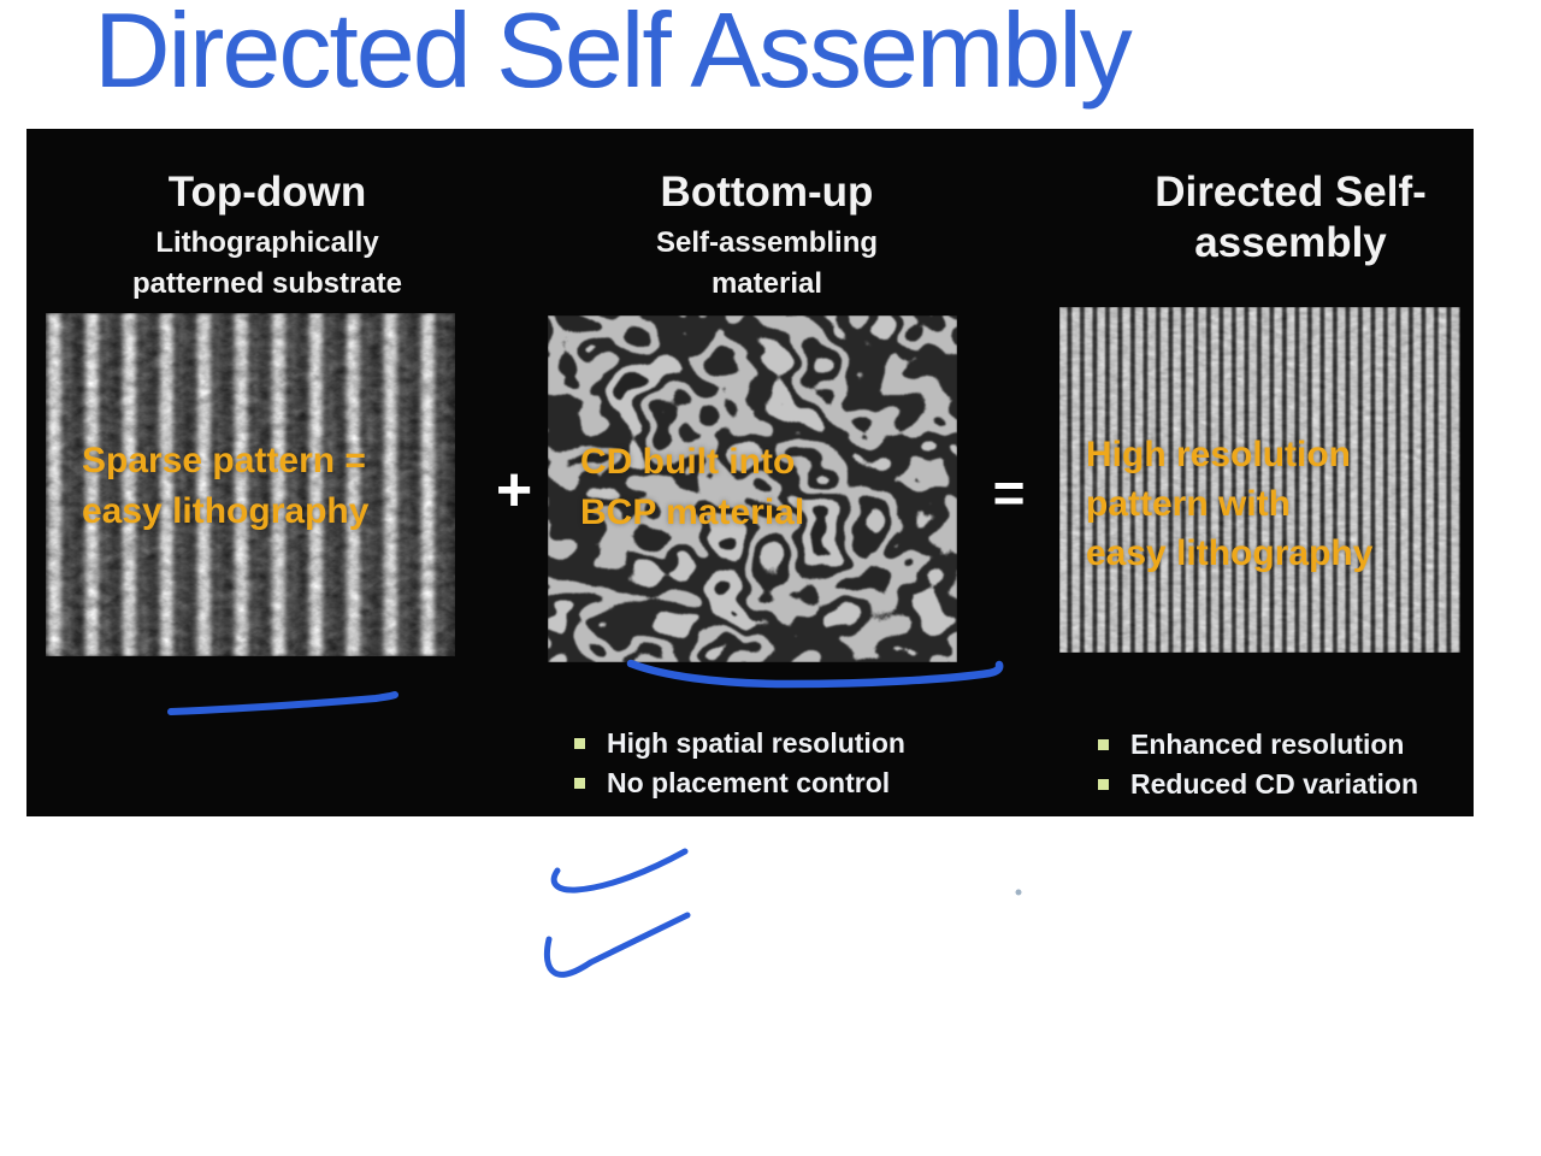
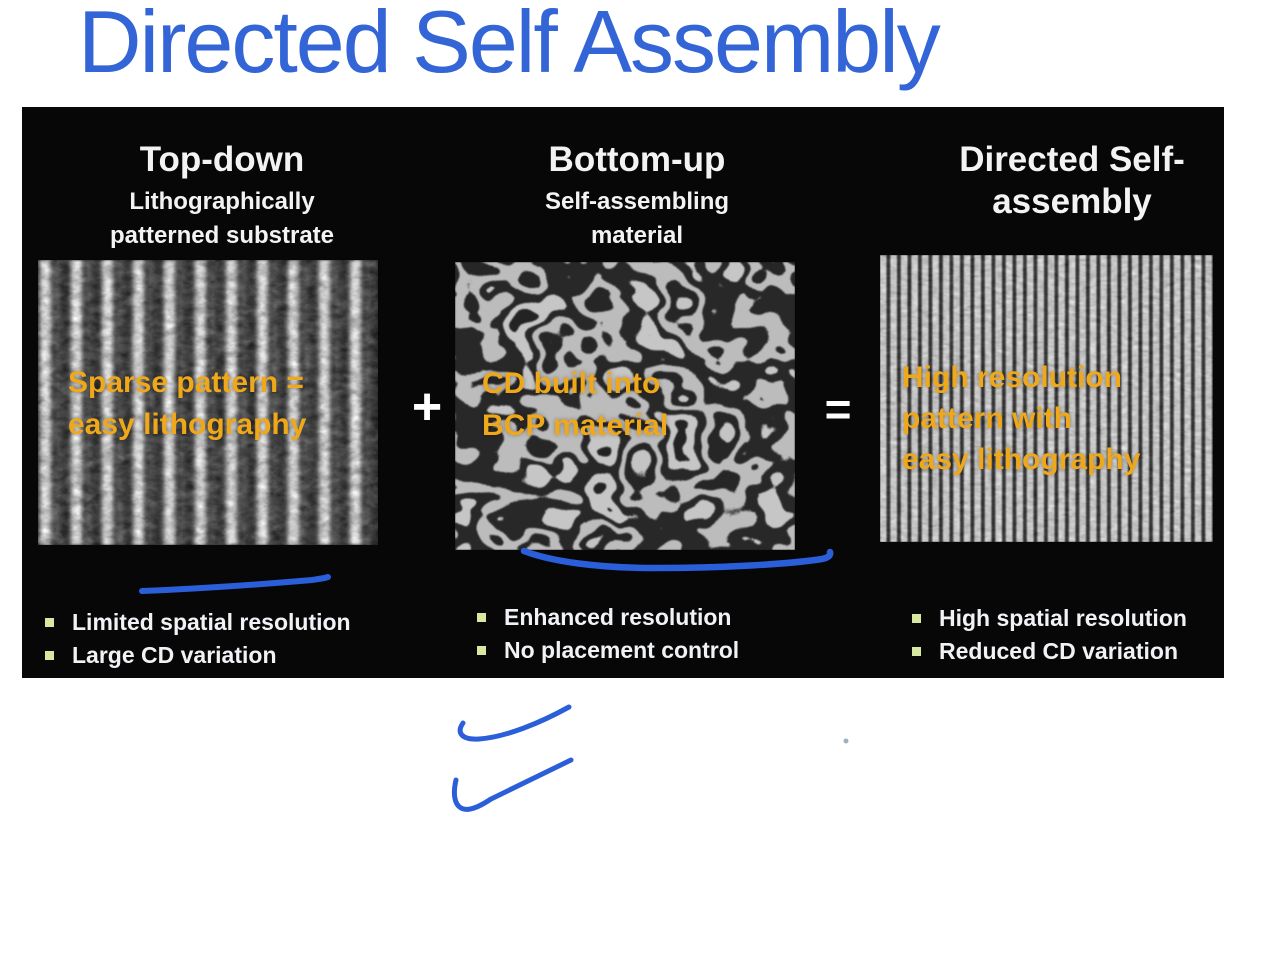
  Directed Self Assembly
  Top-down
  Lithographically
  patterned substrate
  Bottom-up
  Self-assembling
  material
  Directed Self-
  assembly
  +
  =
  Sparse pattern =
  easy lithography
  CD built into
  BCP material
  High resolution
  pattern with
  easy lithography
+ Limited spatial resolution
+ Large CD variation
- High spatial resolution
+ Enhanced resolution
  No placement control
- Enhanced resolution
+ High spatial resolution
  Reduced CD variation
